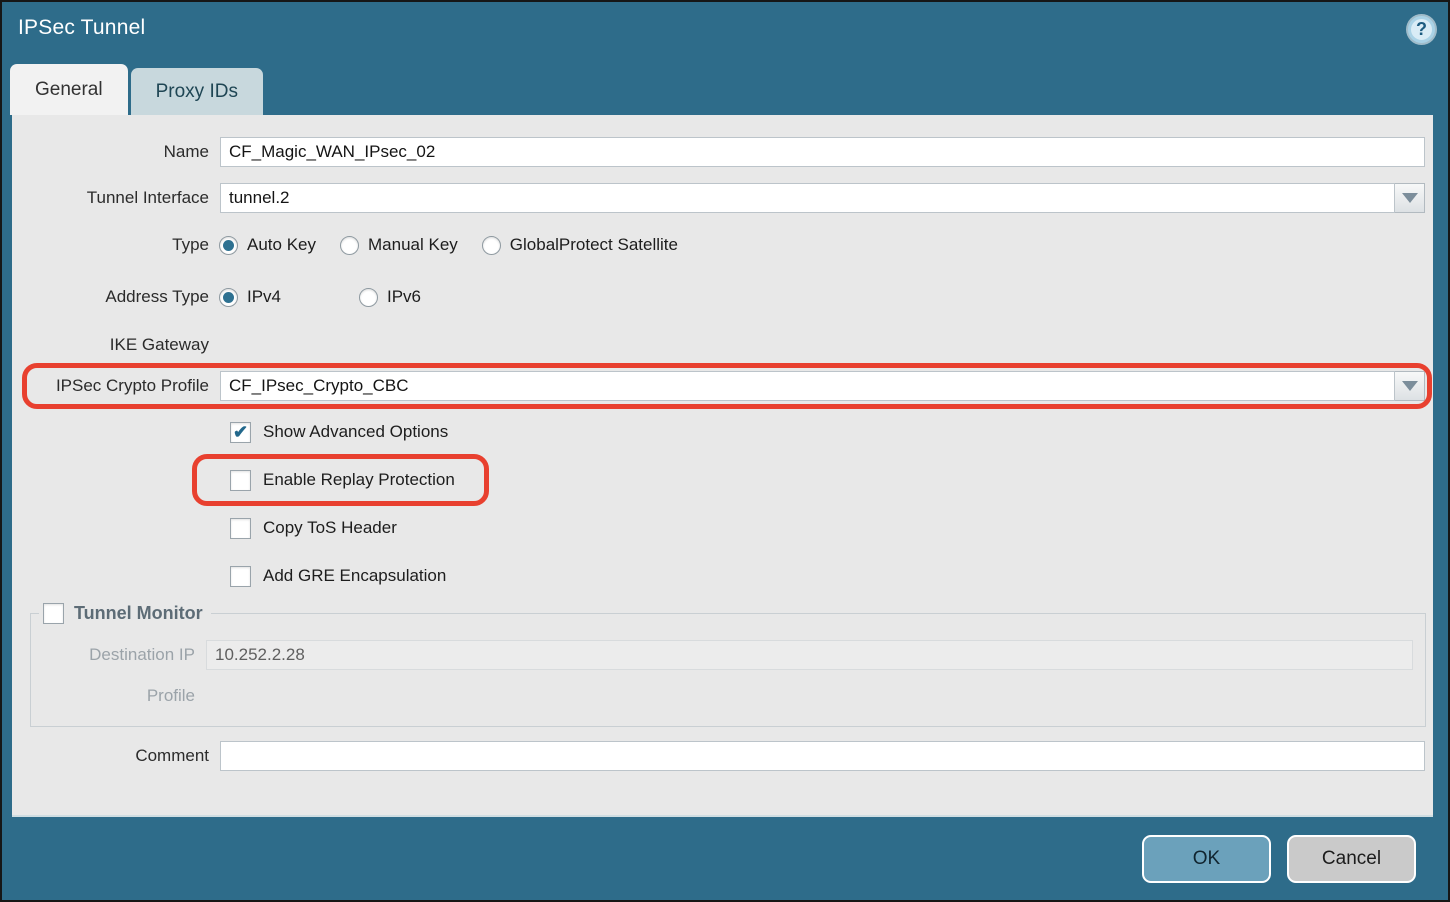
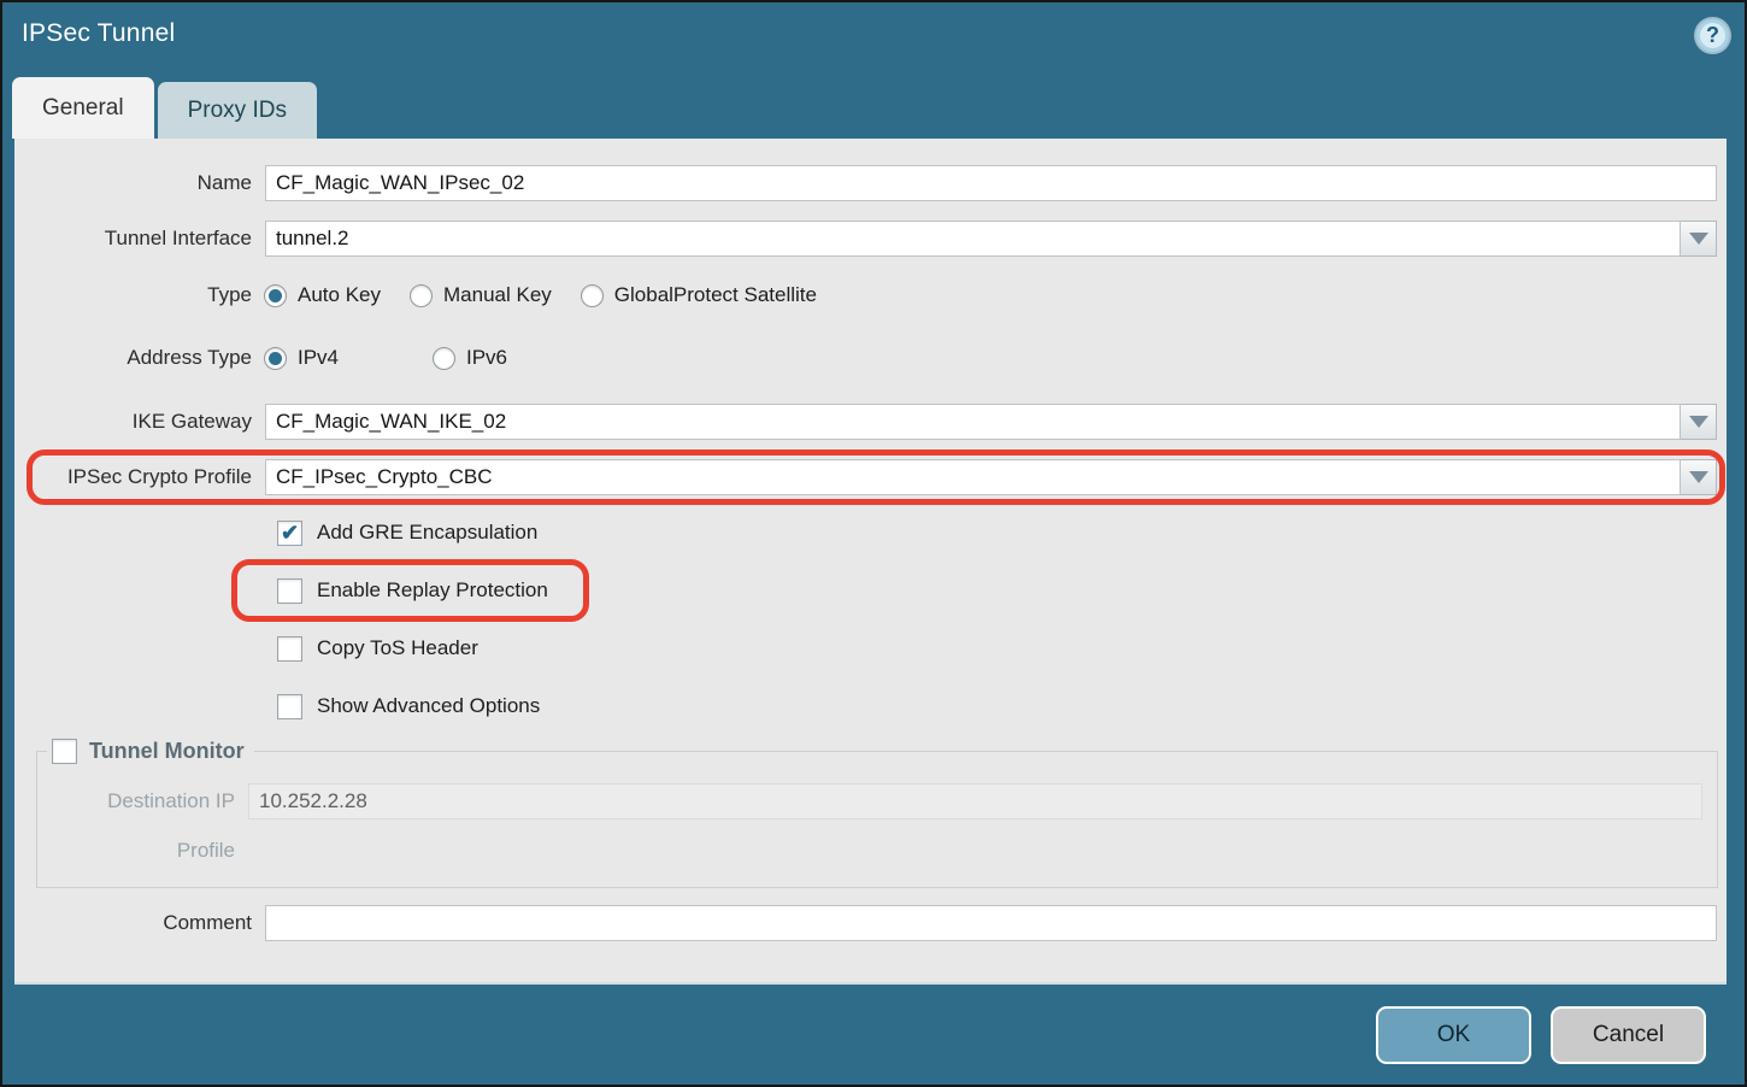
  IPSec Tunnel
  ?
  General
  Proxy IDs
  Name
  CF_Magic_WAN_IPsec_02
  Tunnel Interface
  tunnel.2
  Type
  Auto Key
  Manual Key
  GlobalProtect Satellite
  Address Type
  IPv4
  IPv6
  IKE Gateway
+ CF_Magic_WAN_IKE_02
  IPSec Crypto Profile
  CF_IPsec_Crypto_CBC
  ✔
- Show Advanced Options
+ Add GRE Encapsulation
  Enable Replay Protection
  Copy ToS Header
- Add GRE Encapsulation
+ Show Advanced Options
  Tunnel Monitor
  Destination IP
  10.252.2.28
  Profile
  Comment
  OK
  Cancel
